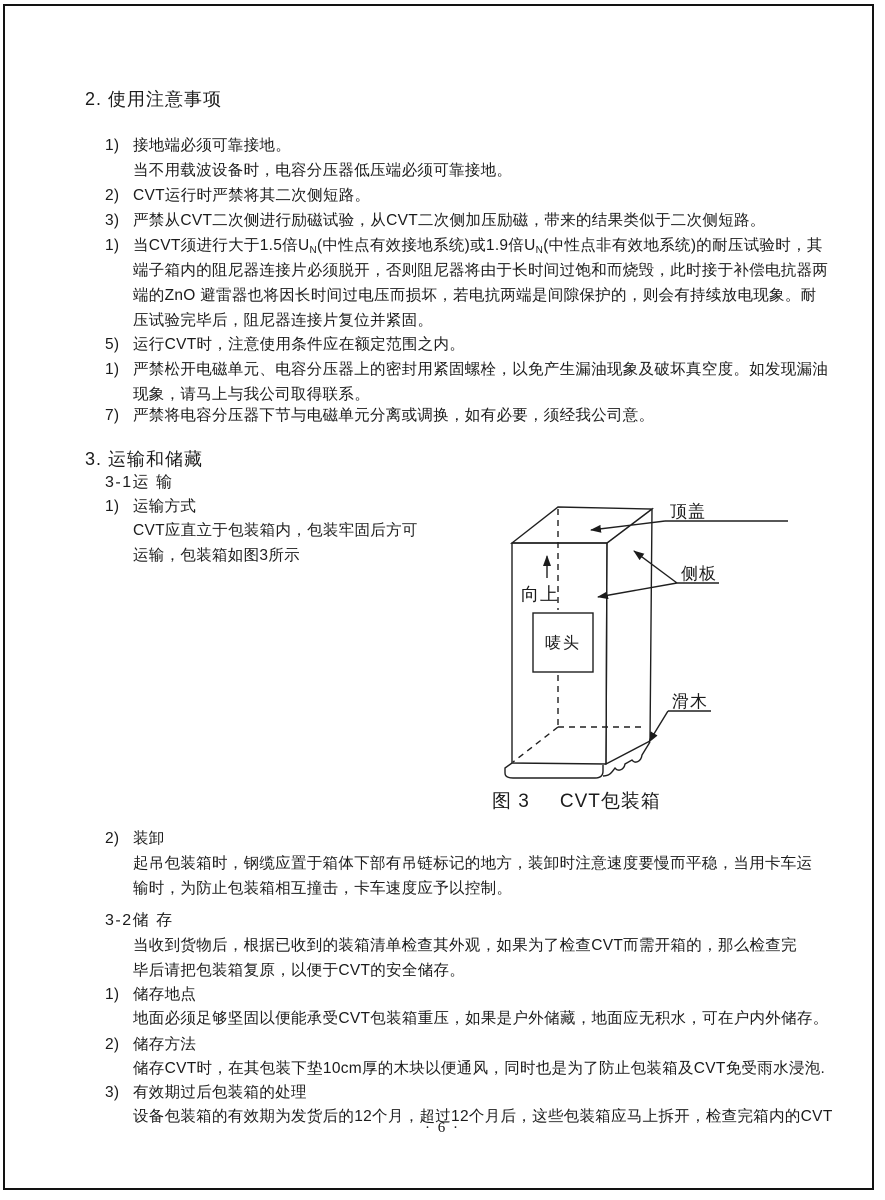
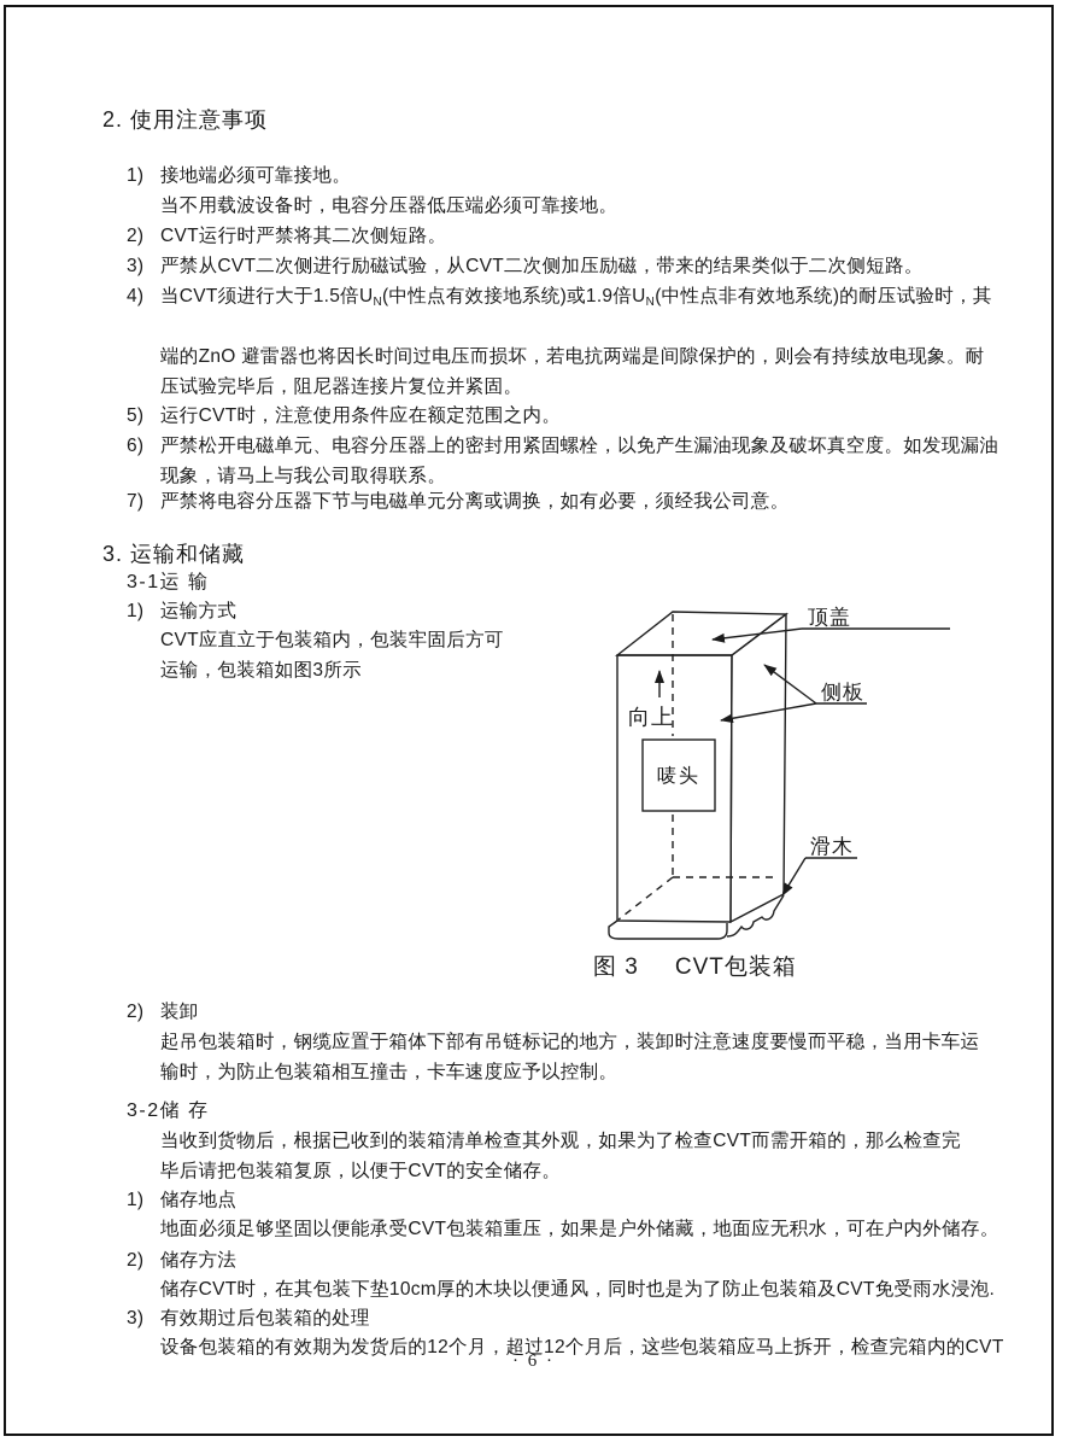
  2. 使用注意事项
  1) 接地端必须可靠接地。
  当不用载波设备时，电容分压器低压端必须可靠接地。
  2) CVT运行时严禁将其二次侧短路。
  3) 严禁从CVT二次侧进行励磁试验，从CVT二次侧加压励磁，带来的结果类似于二次侧短路。
- 1) 当CVT须进行大于1.5倍UN(中性点有效接地系统)或1.9倍UN(中性点非有效地系统)的耐压试验时，其
+ 4) 当CVT须进行大于1.5倍UN(中性点有效接地系统)或1.9倍UN(中性点非有效地系统)的耐压试验时，其
- 端子箱内的阻尼器连接片必须脱开，否则阻尼器将由于长时间过饱和而烧毁，此时接于补偿电抗器两
  端的ZnO 避雷器也将因长时间过电压而损坏，若电抗两端是间隙保护的，则会有持续放电现象。耐
  压试验完毕后，阻尼器连接片复位并紧固。
  5) 运行CVT时，注意使用条件应在额定范围之内。
- 1) 严禁松开电磁单元、电容分压器上的密封用紧固螺栓，以免产生漏油现象及破坏真空度。如发现漏油
+ 6) 严禁松开电磁单元、电容分压器上的密封用紧固螺栓，以免产生漏油现象及破坏真空度。如发现漏油
  现象，请马上与我公司取得联系。
  7) 严禁将电容分压器下节与电磁单元分离或调换，如有必要，须经我公司意。
  3. 运输和储藏
  3-1运 输
  1) 运输方式
  CVT应直立于包装箱内，包装牢固后方可
  运输，包装箱如图3所示
  向上
  唛头
  顶盖
  侧板
  滑木
  图 3 CVT包装箱
  2) 装卸
  起吊包装箱时，钢缆应置于箱体下部有吊链标记的地方，装卸时注意速度要慢而平稳，当用卡车运
  输时，为防止包装箱相互撞击，卡车速度应予以控制。
  3-2储 存
  当收到货物后，根据已收到的装箱清单检查其外观，如果为了检查CVT而需开箱的，那么检查完
  毕后请把包装箱复原，以便于CVT的安全储存。
  1) 储存地点
  地面必须足够坚固以便能承受CVT包装箱重压，如果是户外储藏，地面应无积水，可在户内外储存。
  2) 储存方法
  储存CVT时，在其包装下垫10cm厚的木块以便通风，同时也是为了防止包装箱及CVT免受雨水浸泡.
  3) 有效期过后包装箱的处理
  设备包装箱的有效期为发货后的12个月，超过12个月后，这些包装箱应马上拆开，检查完箱内的CVT
  · 6 ·
